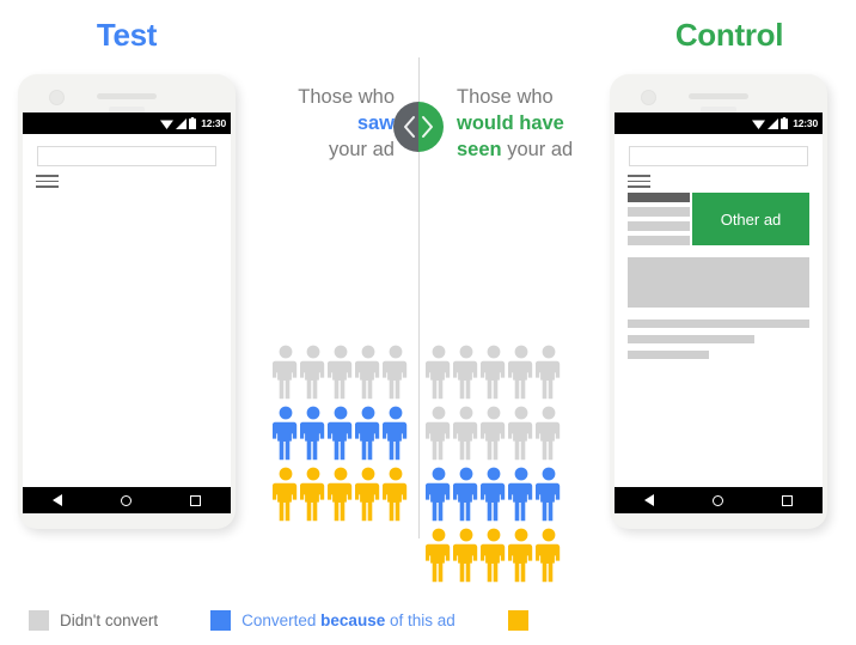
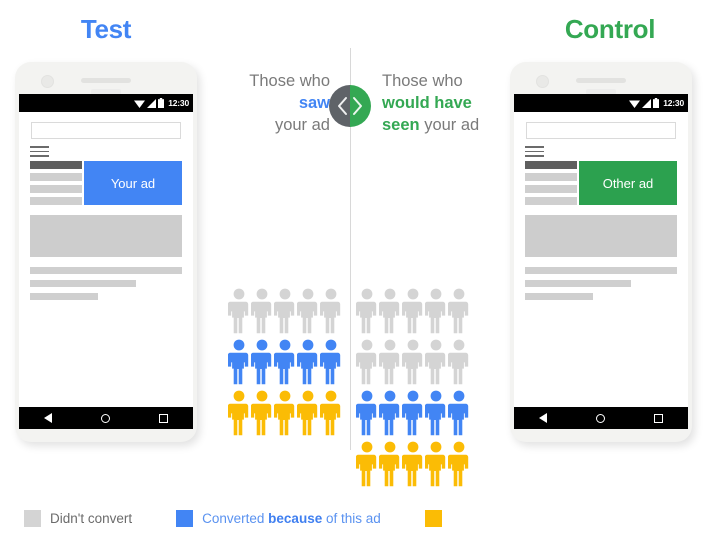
  Test
  Control
  Those who
  saw
  your ad
  Those who
  would have
  seen your ad
  12:30
+ Your ad
  12:30
  Other ad
  Didn't convert
  Converted because of this ad
